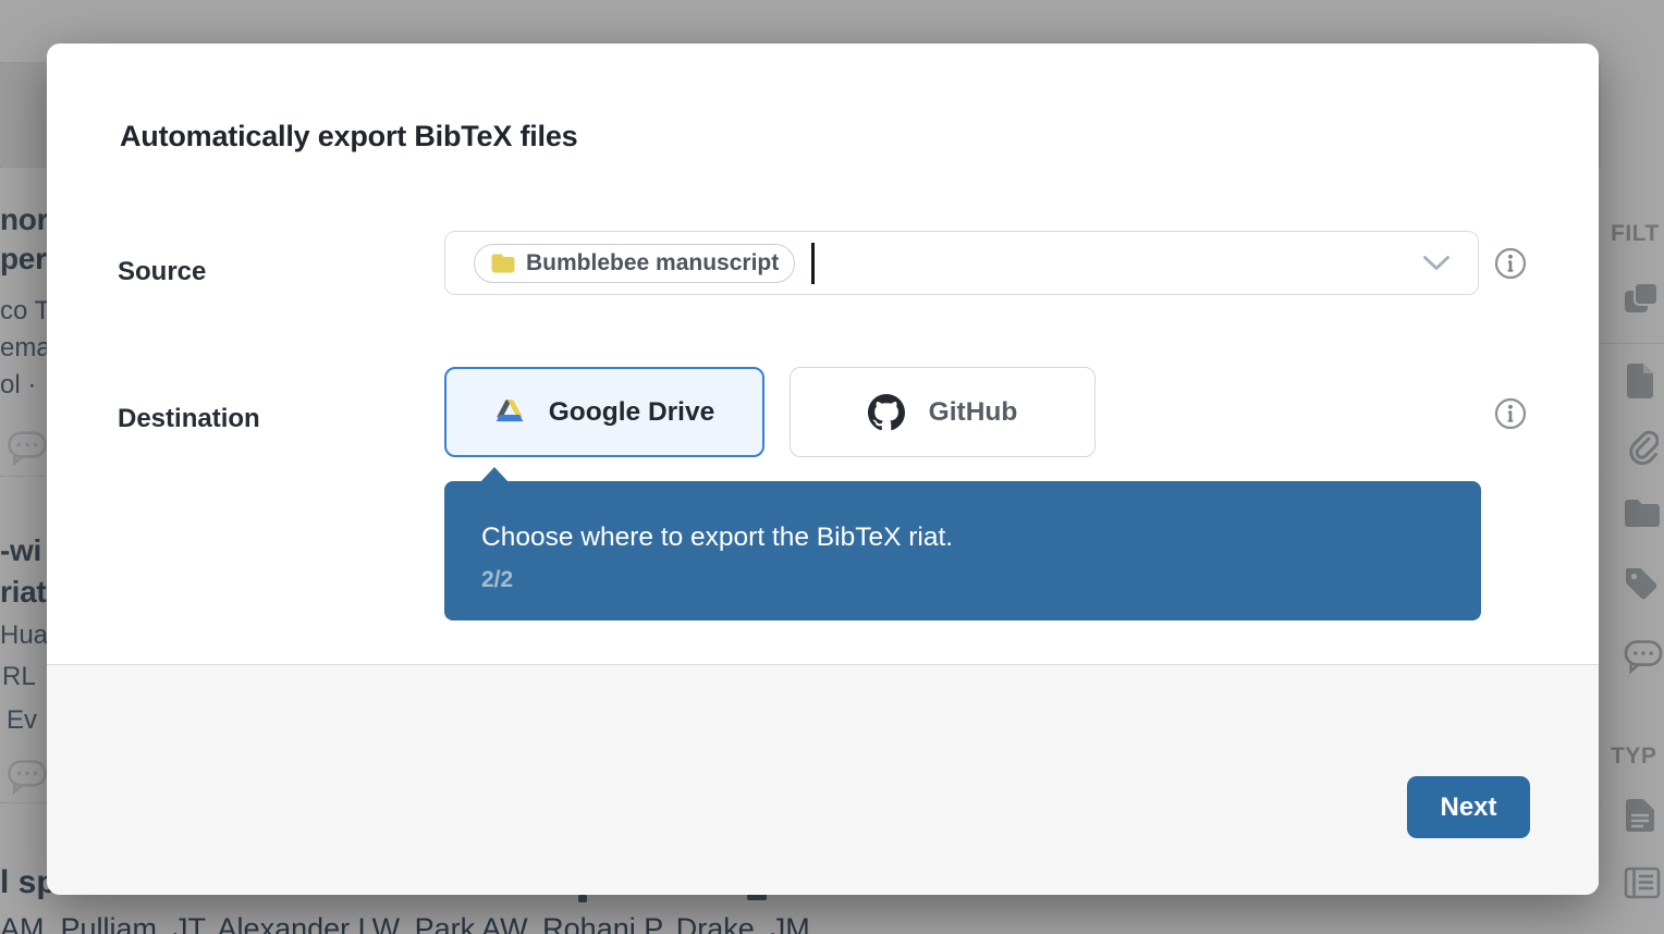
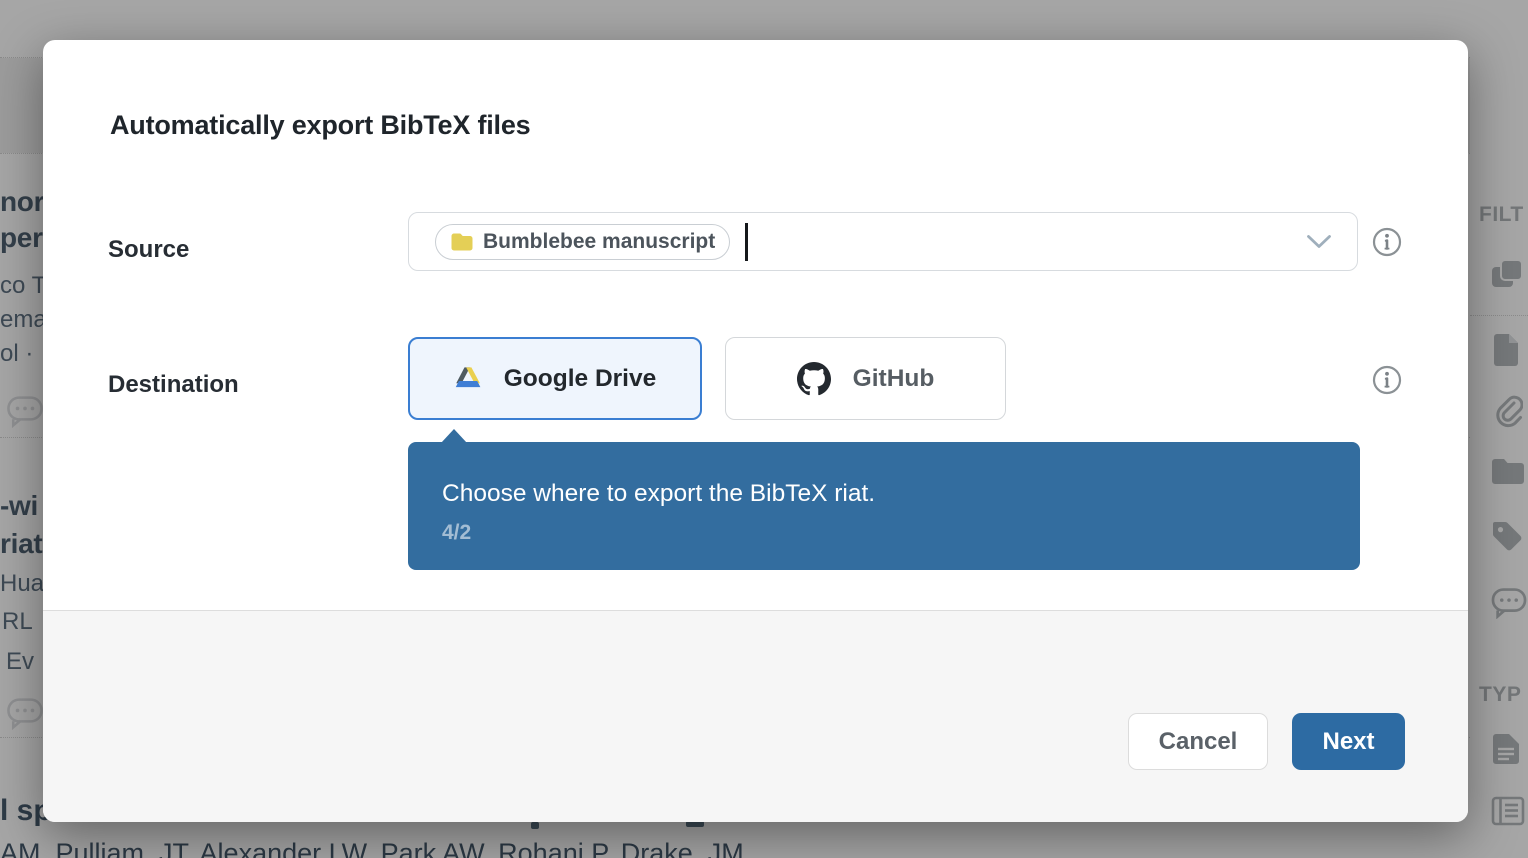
  nor
  per
  co T
  ema
  ol ·
  -wi
  riat
  Hua
  RL
  Ev
  AM, Pulliam, JT, Alexander LW, Park AW, Rohani P, Drake, JM
  FILT
  TYP
  Automatically export BibTeX files
  Source
  Bumblebee manuscript
  Destination
  Google Drive
  GitHub
  Choose where to export the BibTeX riat.
- 2/2
+ 4/2
+ Cancel
  Next
